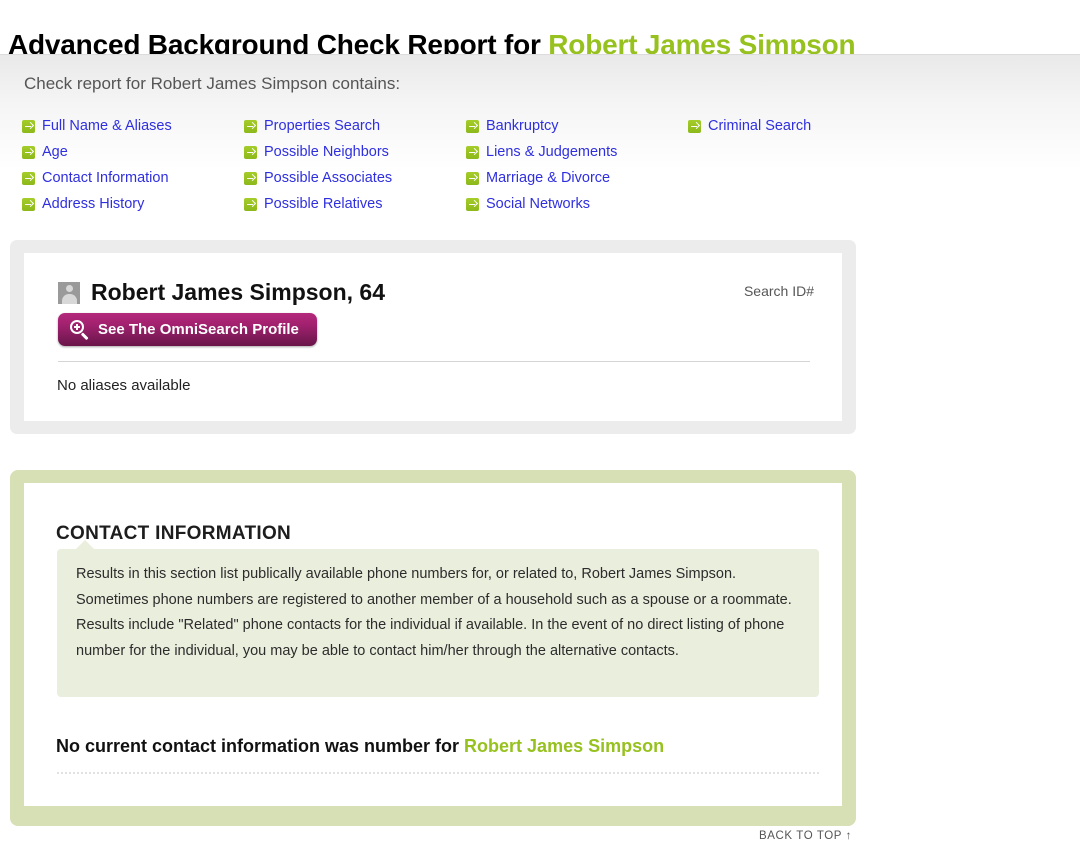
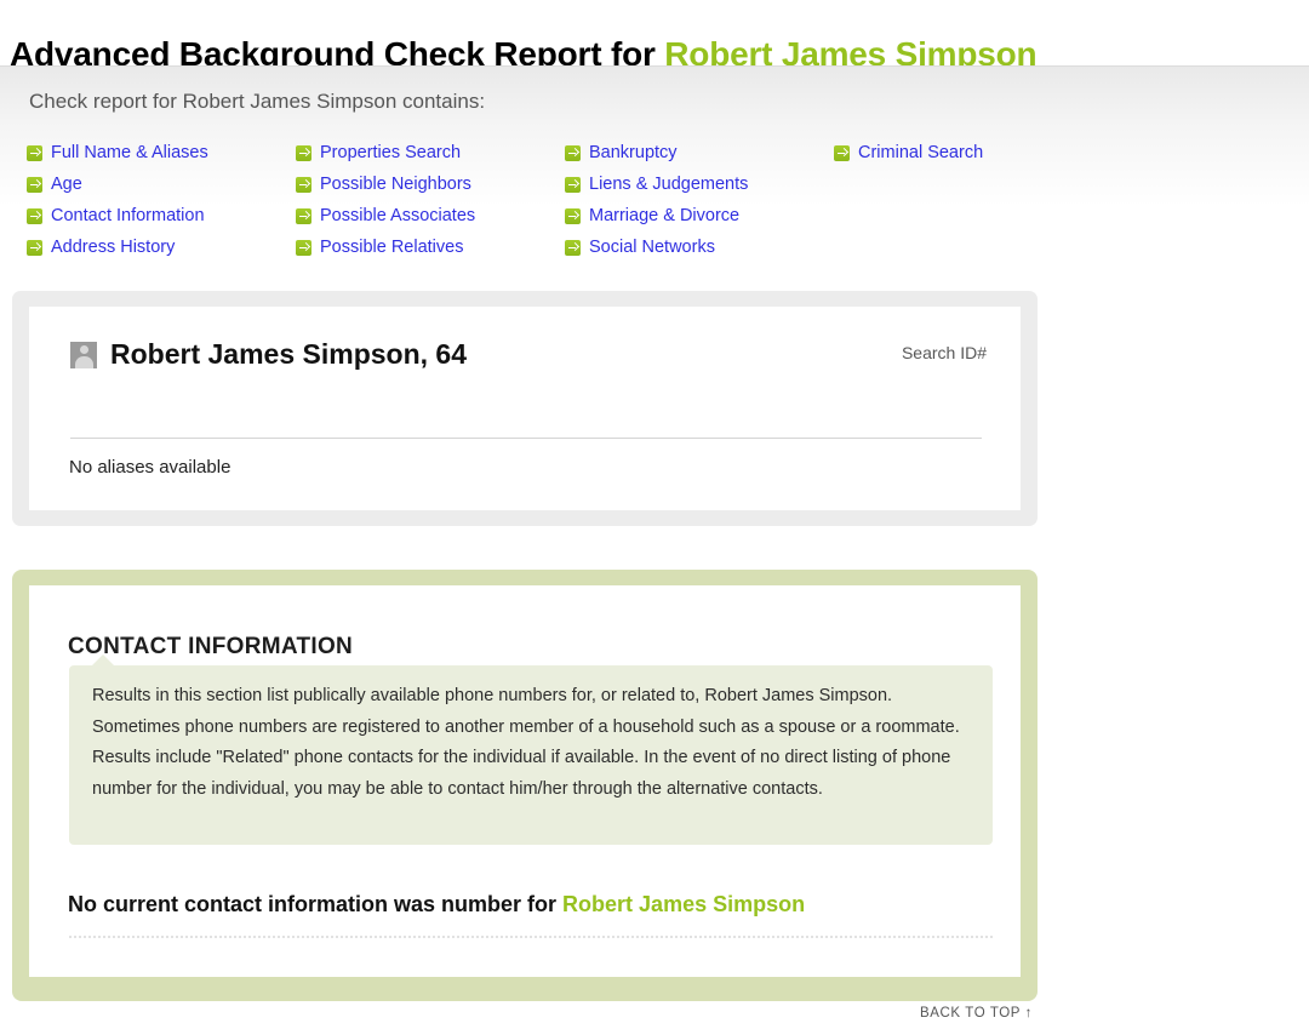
  Advanced Background Check Report for Robert James Simpson
  Check report for Robert James Simpson contains:
  Full Name & Aliases
  Age
  Contact Information
  Address History
  Properties Search
  Possible Neighbors
  Possible Associates
  Possible Relatives
  Bankruptcy
  Liens & Judgements
  Marriage & Divorce
  Social Networks
  Criminal Search
  Robert James Simpson, 64
  Search ID#
- See The OmniSearch Profile
  No aliases available
  CONTACT INFORMATION
  Results in this section list publically available phone numbers for, or related to, Robert James Simpson. Sometimes phone numbers are registered to another member of a household such as a spouse or a roommate. Results include "Related" phone contacts for the individual if available. In the event of no direct listing of phone number for the individual, you may be able to contact him/her through the alternative contacts.
  No current contact information was number for Robert James Simpson
  BACK TO TOP ↑
